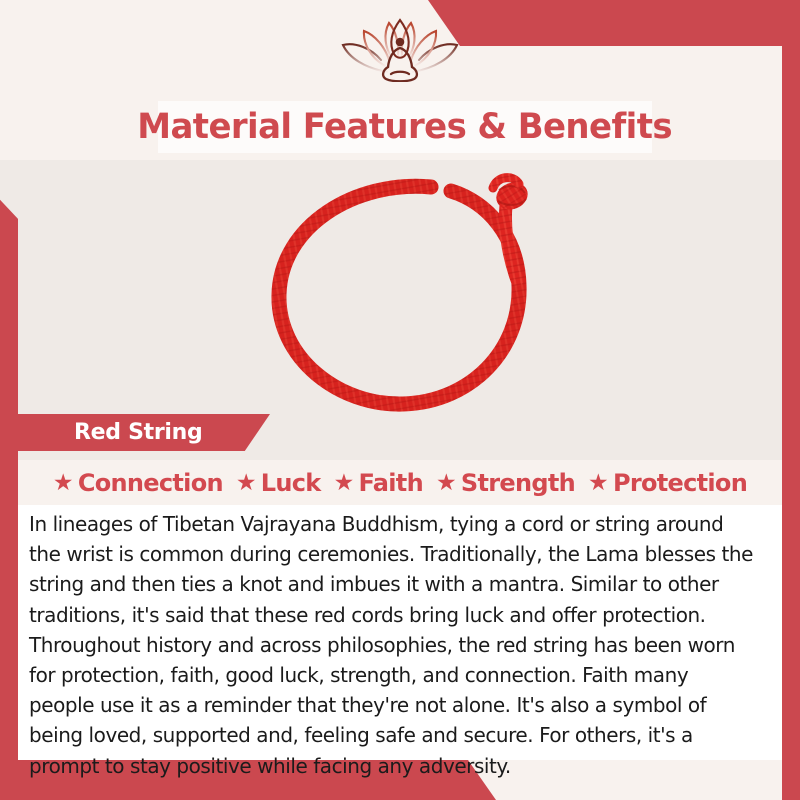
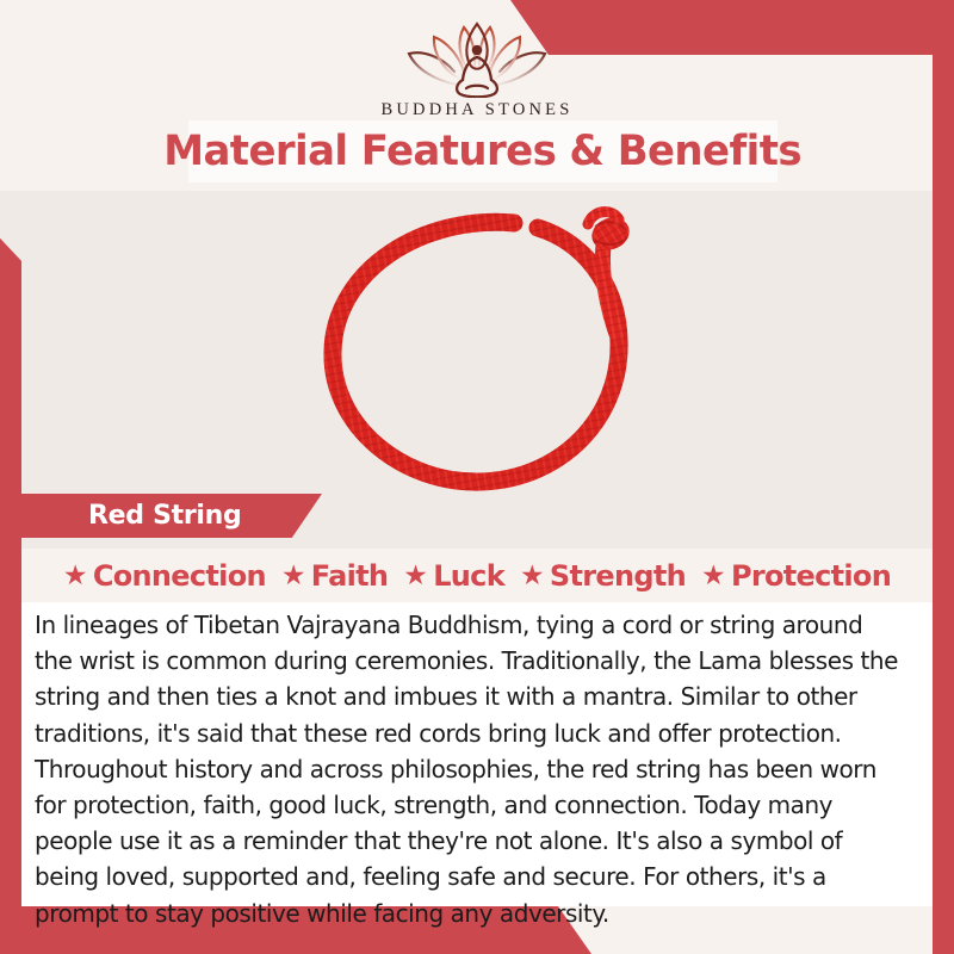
+ BUDDHA STONES
  Material Features & Benefits
  Red String
  ★
  Connection
  ★
- Luck
+ Faith
  ★
- Faith
+ Luck
  ★
  Strength
  ★
  Protection
- In lineages of Tibetan Vajrayana Buddhism, tying a cord or string around the wrist is common during ceremonies. Traditionally, the Lama blesses the string and then ties a knot and imbues it with a mantra. Similar to other traditions, it's said that these red cords bring luck and offer protection. Throughout history and across philosophies, the red string has been worn for protection, faith, good luck, strength, and connection. Faith many people use it as a reminder that they're not alone. It's also a symbol of being loved, supported and, feeling safe and secure. For others, it's a prompt to stay positive while facing any adversity.
+ In lineages of Tibetan Vajrayana Buddhism, tying a cord or string around the wrist is common during ceremonies. Traditionally, the Lama blesses the string and then ties a knot and imbues it with a mantra. Similar to other traditions, it's said that these red cords bring luck and offer protection. Throughout history and across philosophies, the red string has been worn for protection, faith, good luck, strength, and connection. Today many people use it as a reminder that they're not alone. It's also a symbol of being loved, supported and, feeling safe and secure. For others, it's a prompt to stay positive while facing any adversity.
